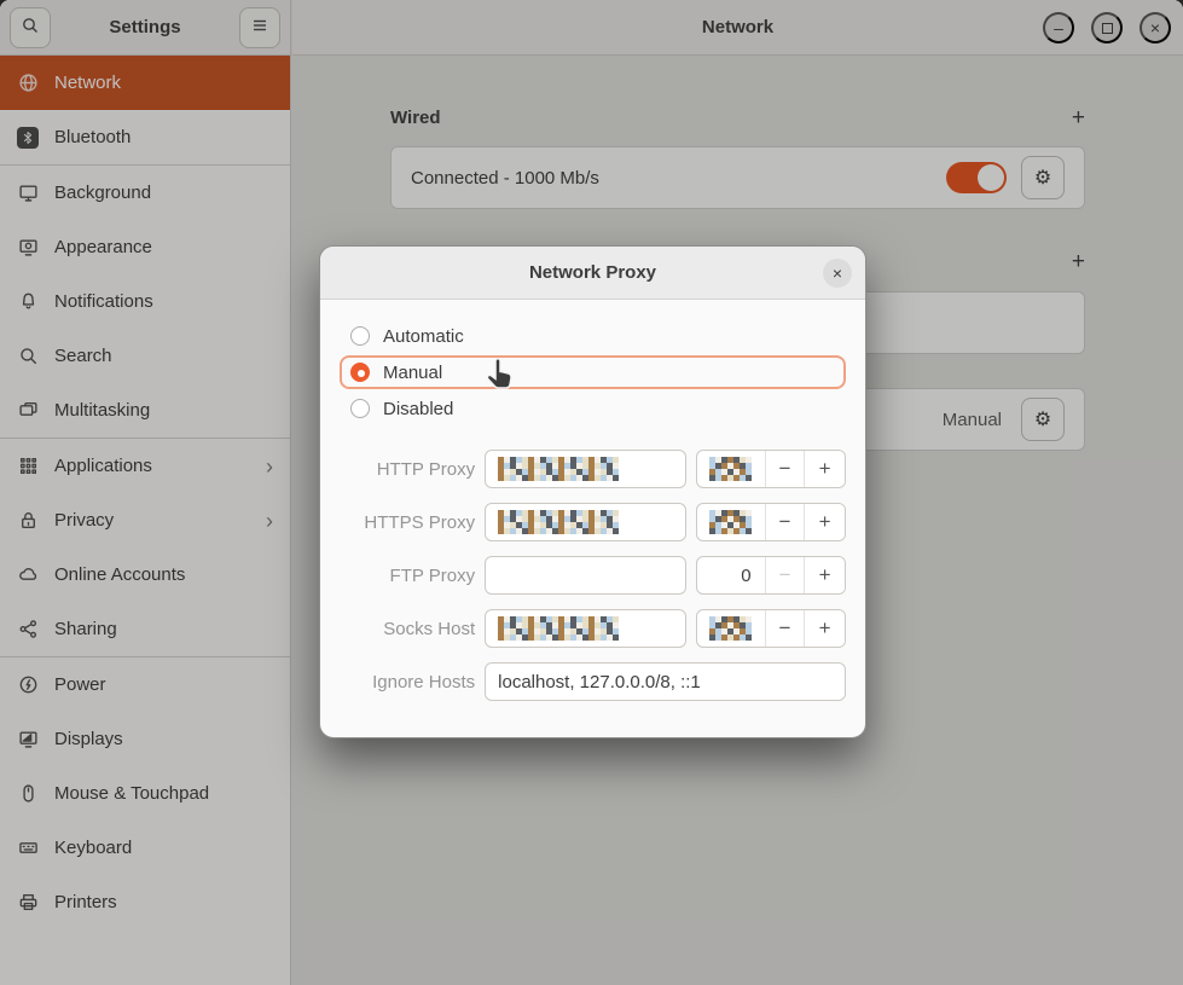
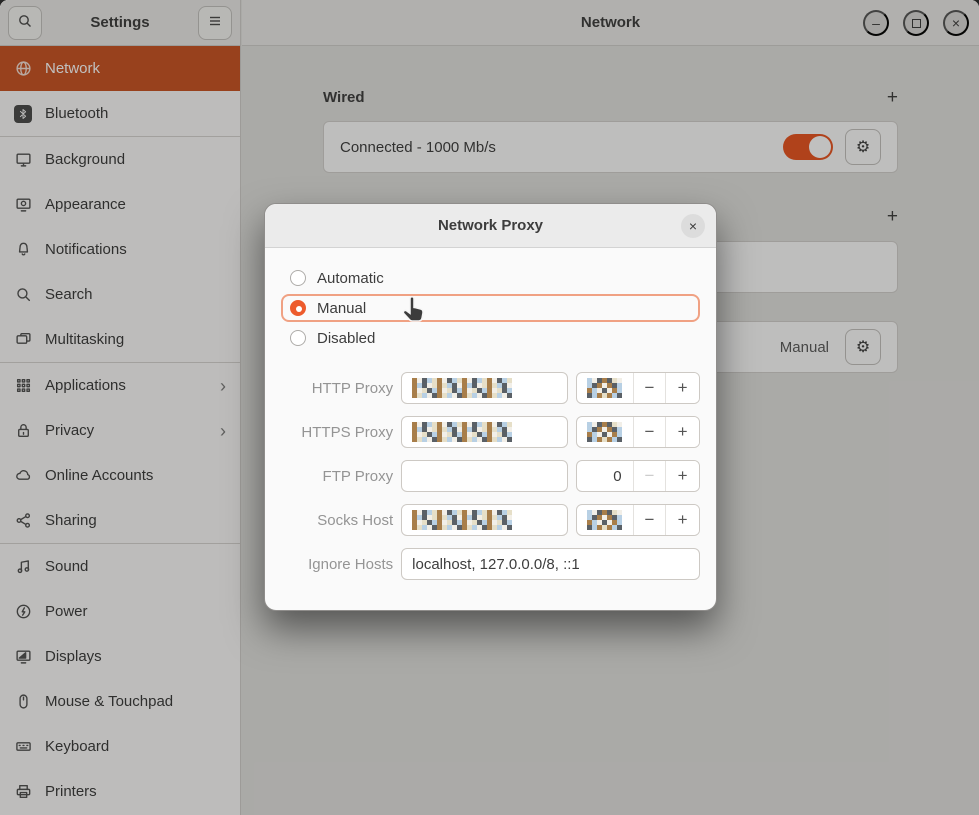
  Settings
  Network
  Bluetooth
  Background
  Appearance
  Notifications
  Search
  Multitasking
  Applications
  ›
  Privacy
  ›
  Online Accounts
  Sharing
+ Sound
  Power
  Displays
  Mouse & Touchpad
  Keyboard
  Printers
  Network
  –
  ×
  Wired
  +
  Connected - 1000 Mb/s
  ⚙
  +
  Manual
  ⚙
  Network Proxy
  ×
  Automatic
  Manual
  Disabled
  HTTP Proxy
  −
  +
  HTTPS Proxy
  −
  +
  FTP Proxy
  0
  −
  +
  Socks Host
  −
  +
  Ignore Hosts
  localhost, 127.0.0.0/8, ::1
